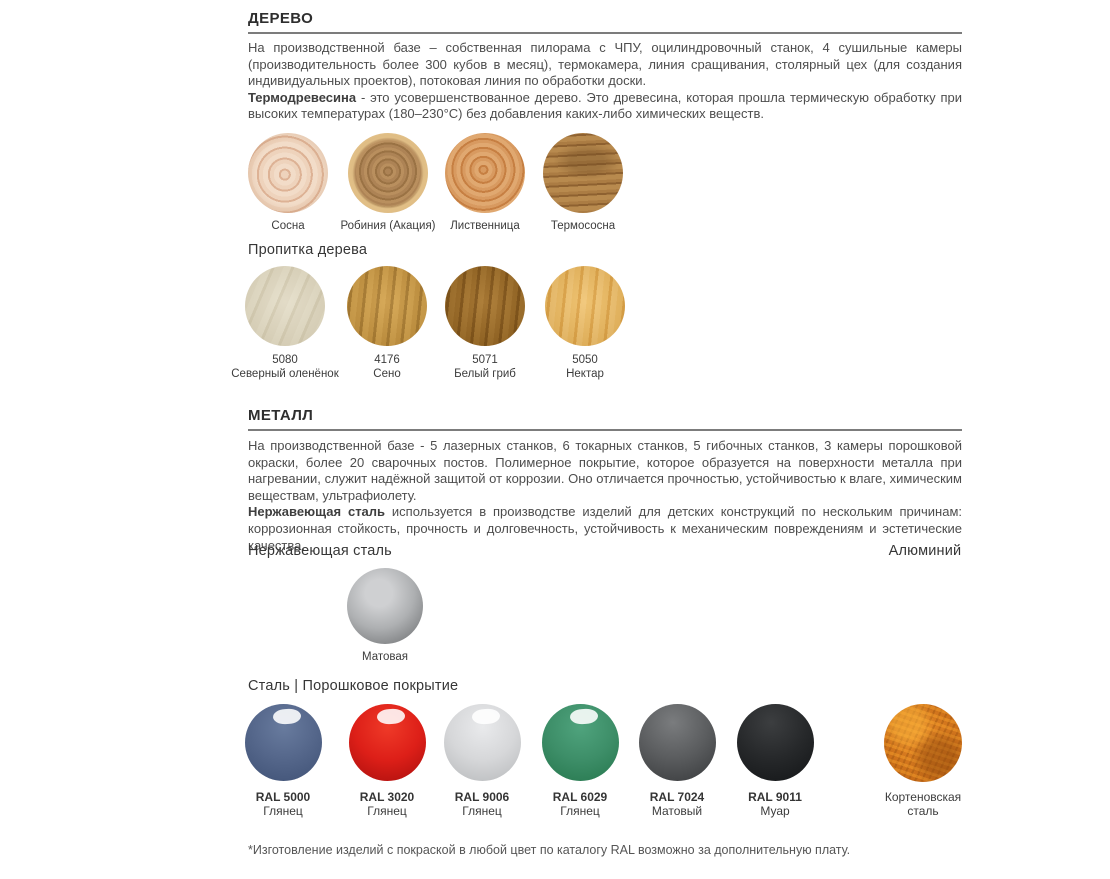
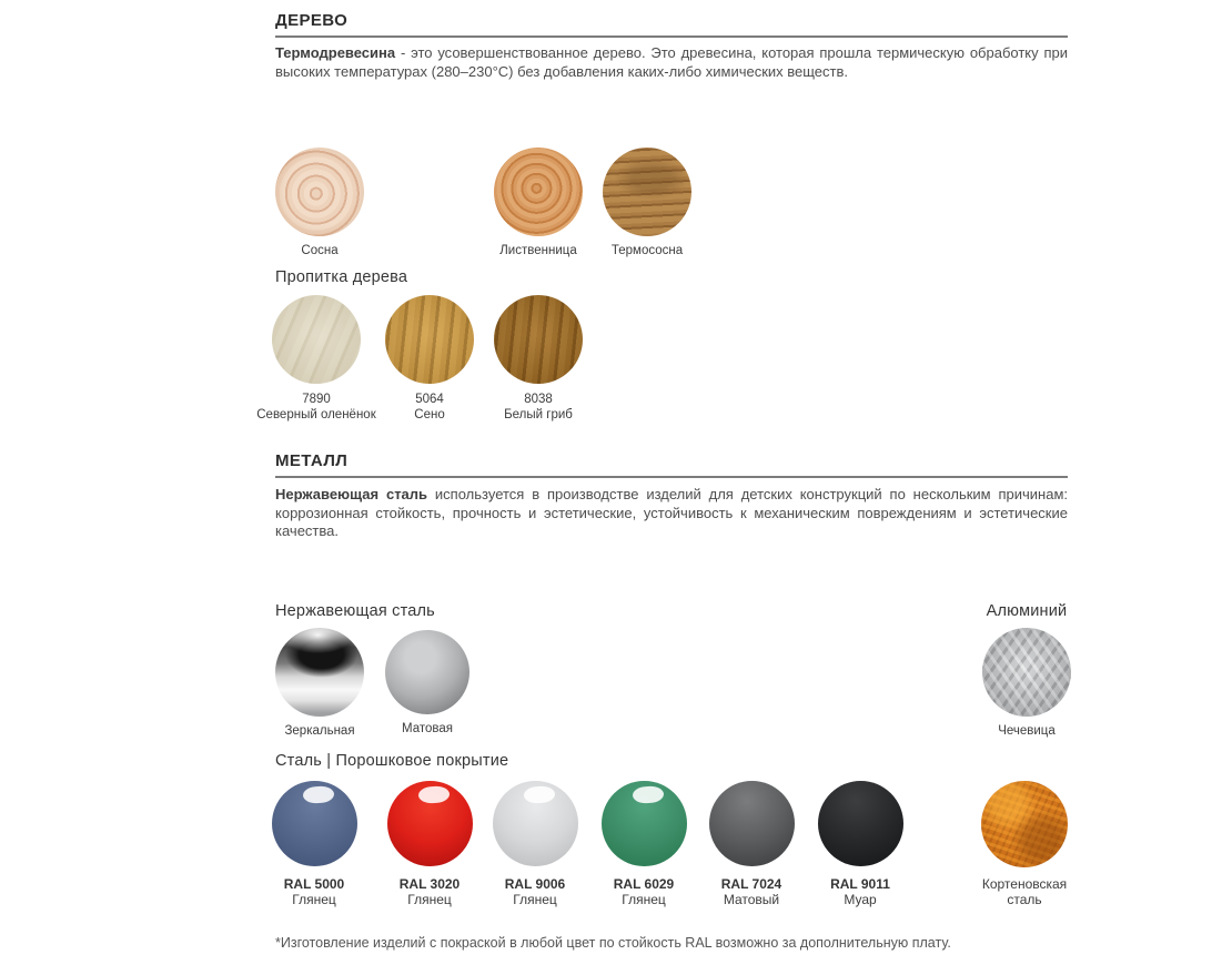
  ДЕРЕВО
- На производственной базе – собственная пилорама с ЧПУ, оцилиндровочный станок, 4 сушильные камеры (производительность более 300 кубов в месяц), термокамера, линия сращивания, столярный цех (для создания индивидуальных проектов), потоковая линия по обработки доски.
- Термодревесина - это усовершенствованное дерево. Это древесина, которая прошла термическую обработку при высоких температурах (180–230°С) без добавления каких-либо химических веществ.
+ Термодревесина - это усовершенствованное дерево. Это древесина, которая прошла термическую обработку при высоких температурах (280–230°С) без добавления каких-либо химических веществ.
  Сосна
- Робиния (Акация)
  Лиственница
  Термососна
  Пропитка дерева
- 5080
+ 7890
  Северный оленёнок
- 4176
+ 5064
  Сено
- 5071
+ 8038
  Белый гриб
- 5050
- Нектар
  МЕТАЛЛ
- На производственной базе - 5 лазерных станков, 6 токарных станков, 5 гибочных станков, 3 камеры порошковой окраски, более 20 сварочных постов. Полимерное покрытие, которое образуется на поверхности металла при нагревании, служит надёжной защитой от коррозии. Оно отличается прочностью, устойчивостью к влаге, химическим веществам, ультрафиолету.
- Нержавеющая сталь используется в производстве изделий для детских конструкций по нескольким причинам: коррозионная стойкость, прочность и долговечность, устойчивость к механическим повреждениям и эстетические качества.
+ Нержавеющая сталь используется в производстве изделий для детских конструкций по нескольким причинам: коррозионная стойкость, прочность и эстетические, устойчивость к механическим повреждениям и эстетические качества.
  Нержавеющая сталь
  Алюминий
+ Зеркальная
  Матовая
+ Чечевица
  Сталь | Порошковое покрытие
  RAL 5000
  Глянец
  RAL 3020
  Глянец
  RAL 9006
  Глянец
  RAL 6029
  Глянец
  RAL 7024
  Матовый
  RAL 9011
  Муар
  Кортеновская сталь
- *Изготовление изделий с покраской в любой цвет по каталогу RAL возможно за дополнительную плату.
+ *Изготовление изделий с покраской в любой цвет по стойкость RAL возможно за дополнительную плату.
